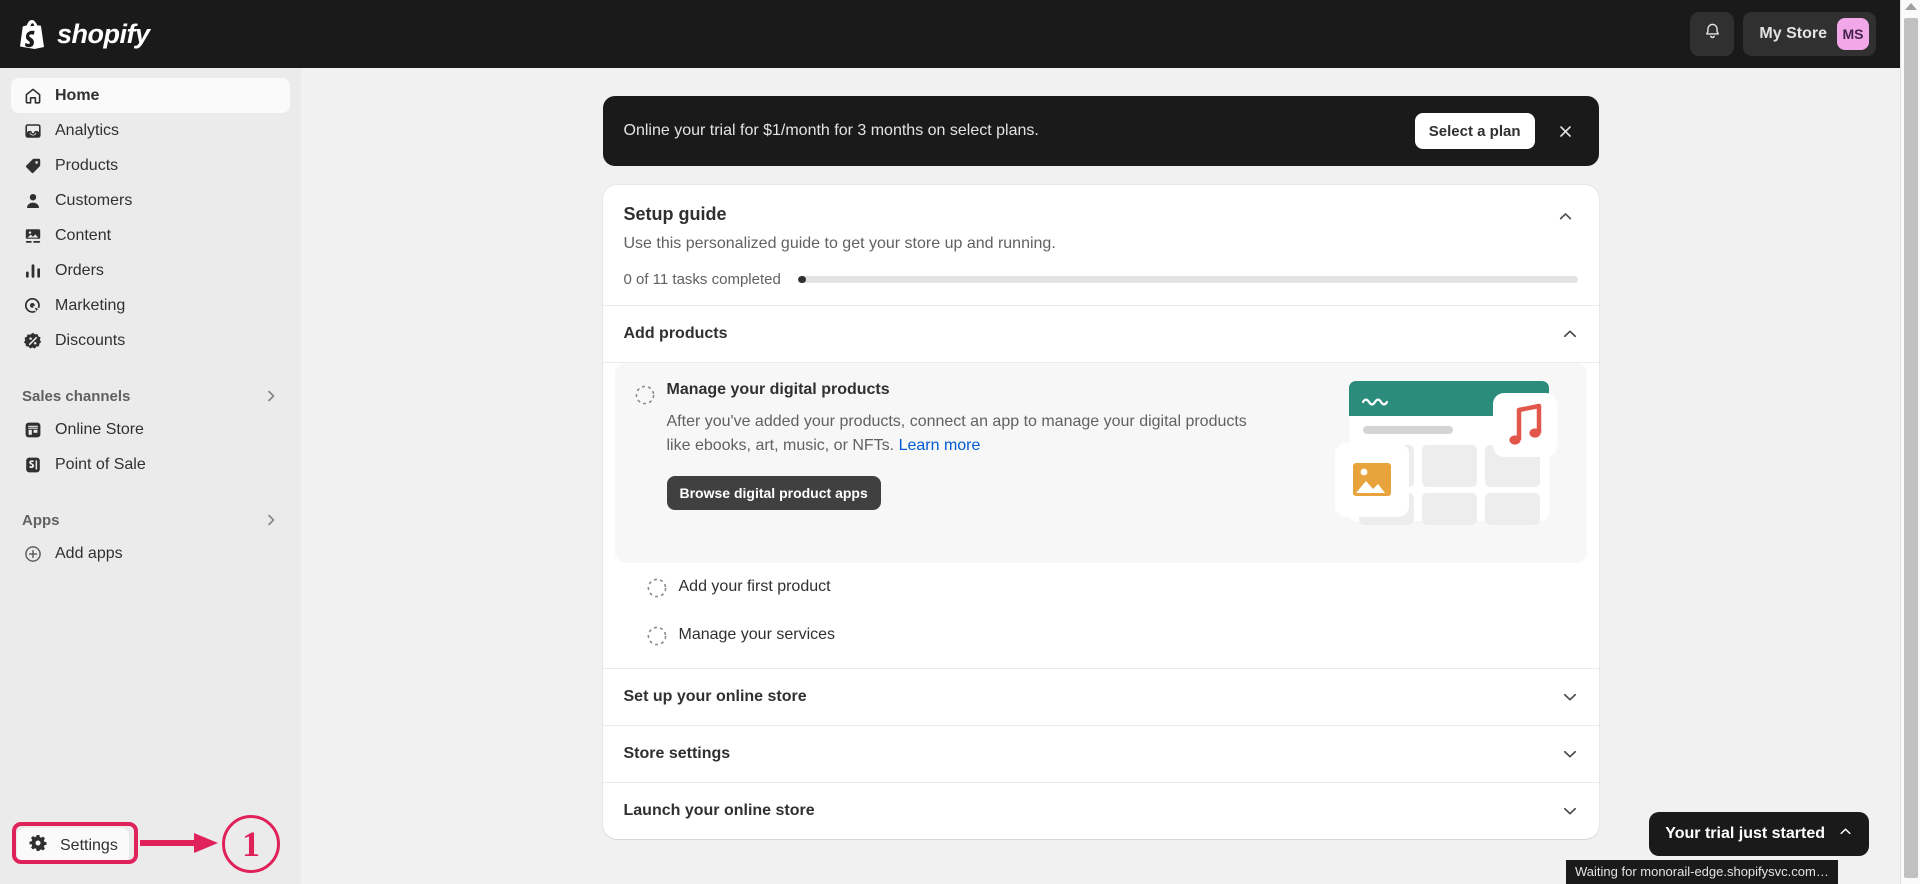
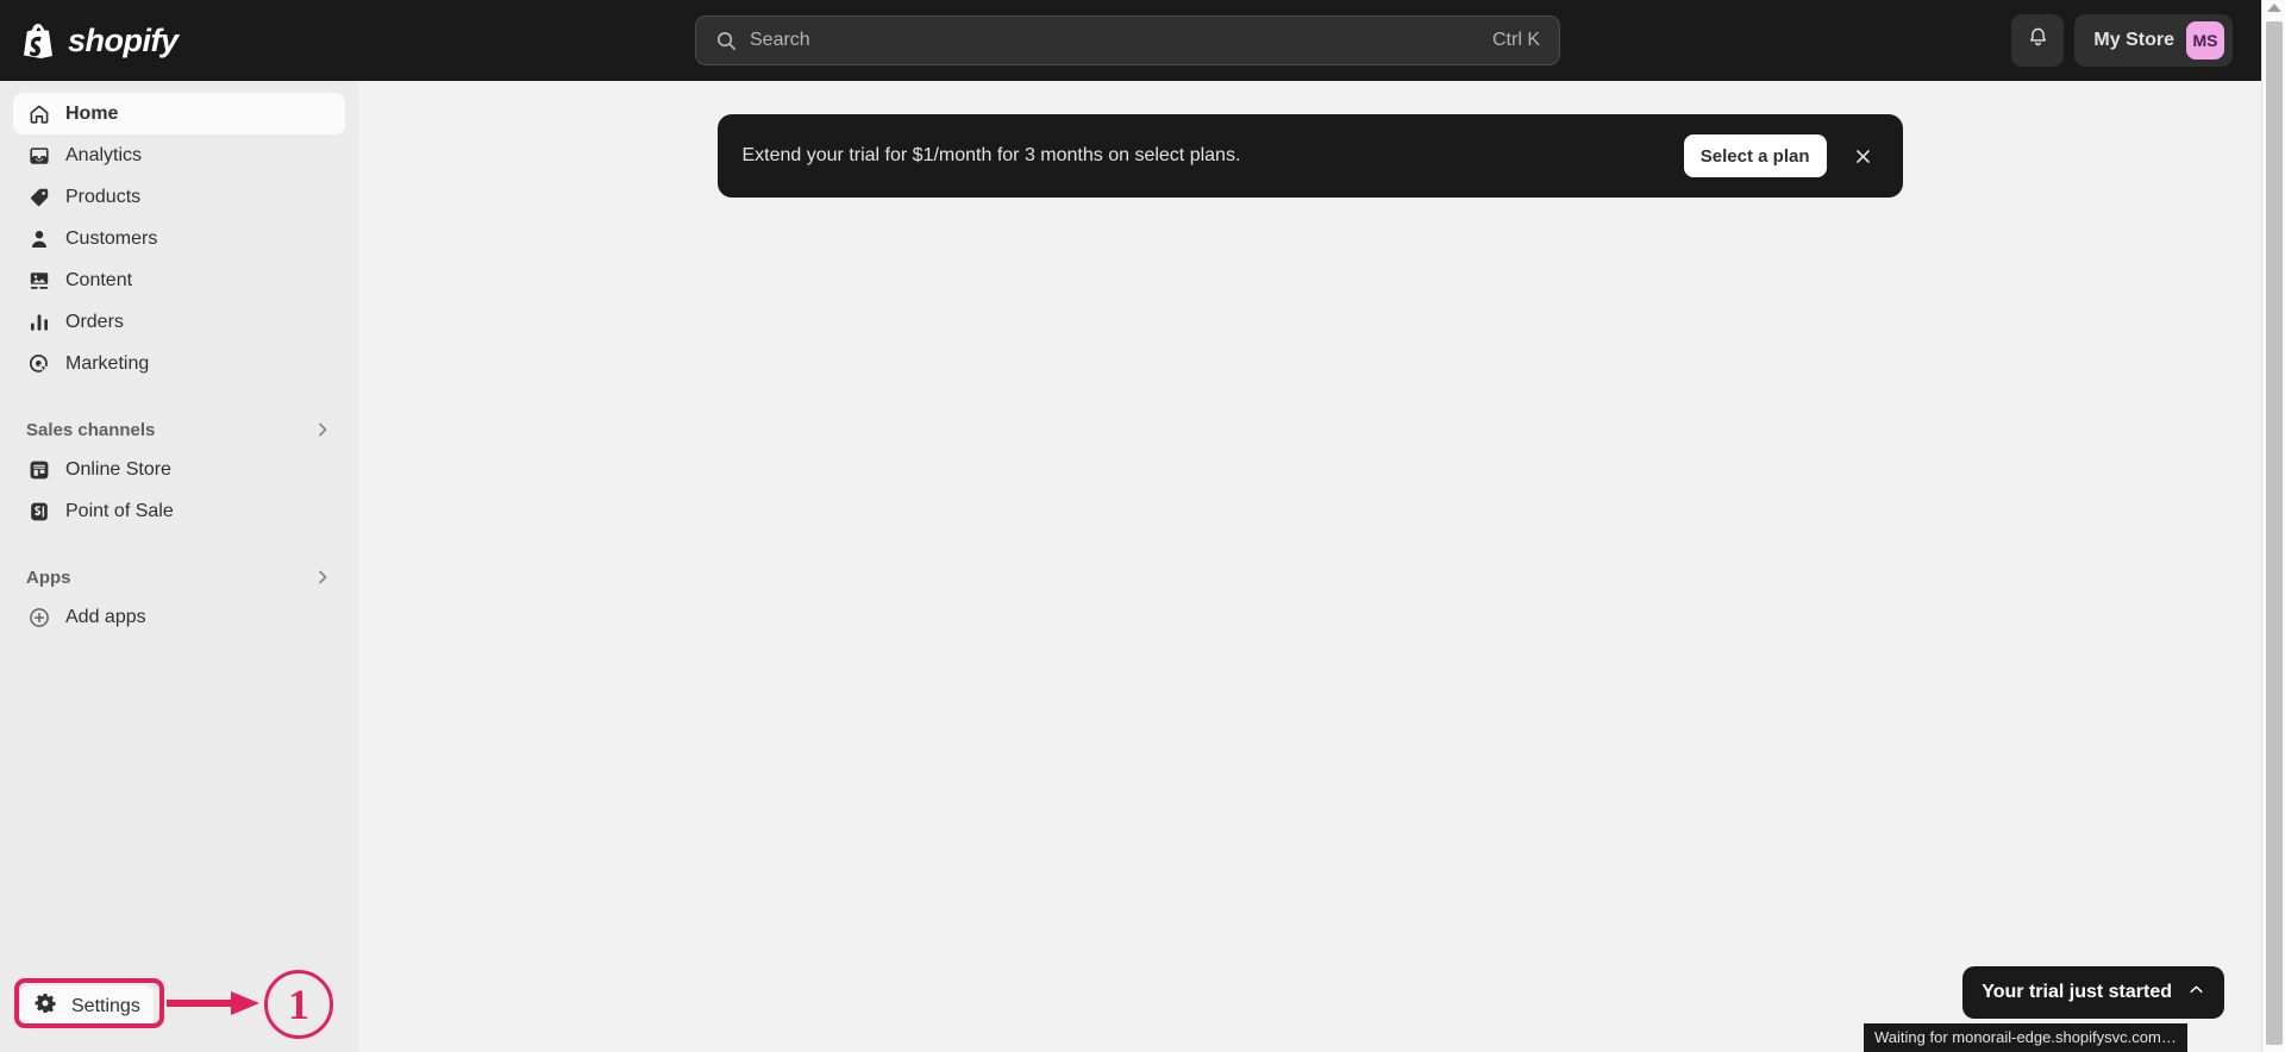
  shopify
+ Search
+ Ctrl K
  My Store
  MS
  Home
  Analytics
  Products
  Customers
  Content
  Orders
  Marketing
- Discounts
  Sales channels
  Online Store
  Point of Sale
  Apps
  Add apps
  Settings
  1
- Online your trial for $1/month for 3 months on select plans.
+ Extend your trial for $1/month for 3 months on select plans.
  Select a plan
- Setup guide
- Use this personalized guide to get your store up and running.
- 0 of 11 tasks completed
- Add products
- Manage your digital products
- After you've added your products, connect an app to manage your digital products like ebooks, art, music, or NFTs. Learn more
- Browse digital product apps
- Add your first product
- Manage your services
- Set up your online store
- Store settings
- Launch your online store
  Your trial just started
  Waiting for monorail-edge.shopifysvc.com…
